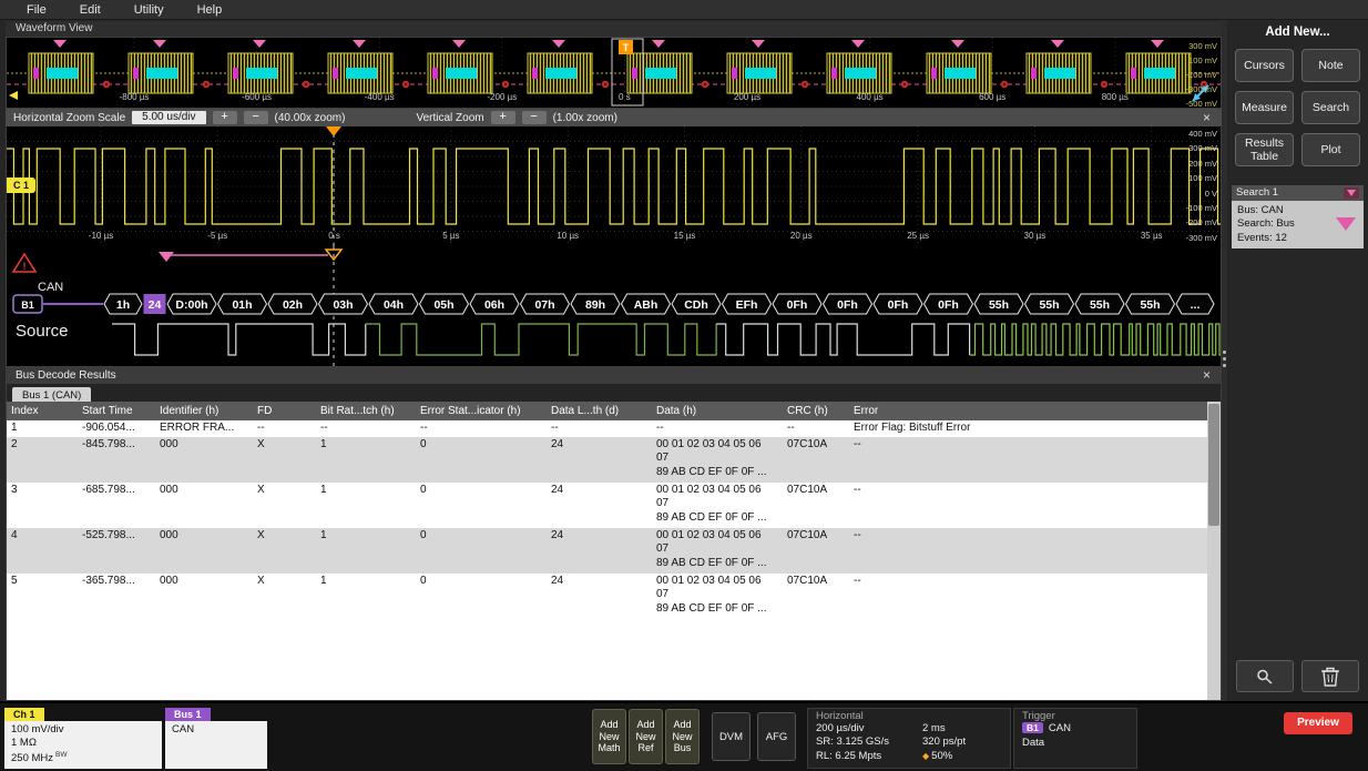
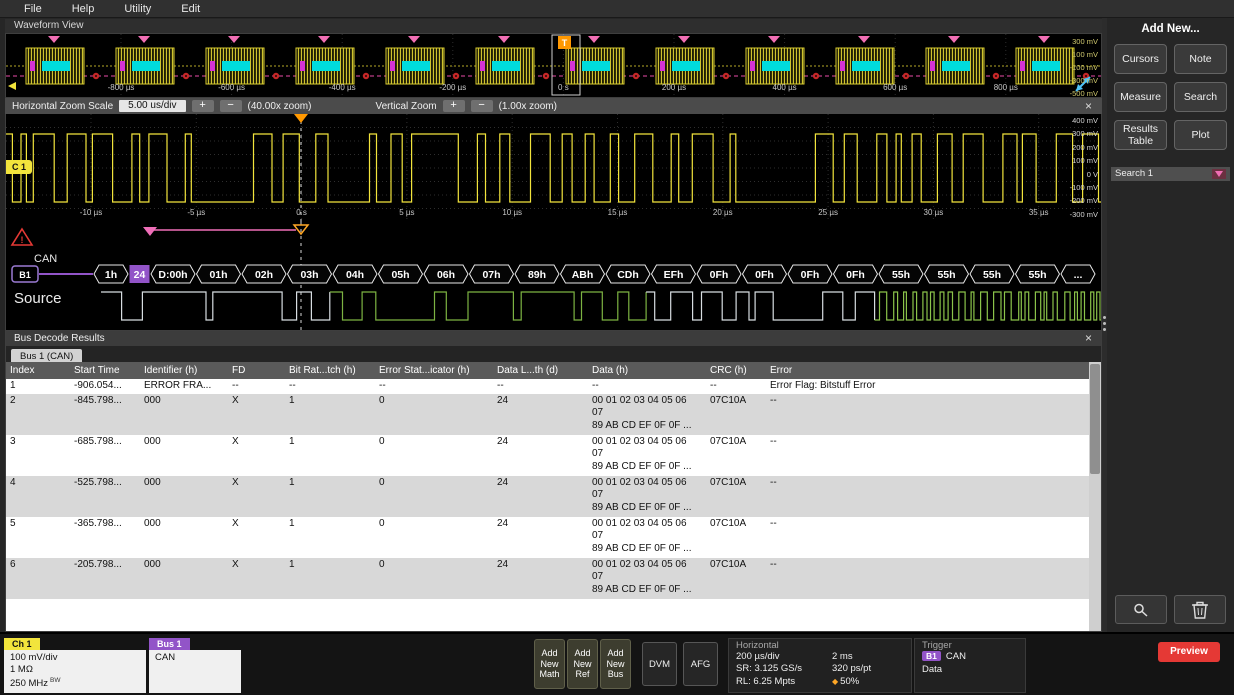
  File
- Edit
+ Help
  Utility
- Help
+ Edit
  Waveform View
  T
  -800 µs
  -600 µs
  -400 µs
  -200 µs
  0 s
  200 µs
  400 µs
  600 µs
  800 µs
  300 mV
  100 mV
  -100 mV
  -300 mV
  -500 mV
  Horizontal Zoom Scale
  5.00 us/div
  +
  −
  (40.00x zoom)
  Vertical Zoom
  +
  −
  (1.00x zoom)
  ×
  C 1
  -10 µs
  -5 µs
  0 s
  5 µs
  10 µs
  15 µs
  20 µs
  25 µs
  30 µs
  35 µs
  400 mV
  300 mV
  200 mV
  100 mV
  0 V
  -100 mV
  -200 mV
  -300 mV
  !
  CAN
  B1
  1h
  24
  D:00h
  01h
  02h
  03h
  04h
  05h
  06h
  07h
  89h
  ABh
  CDh
  EFh
  0Fh
  0Fh
  0Fh
  0Fh
  55h
  55h
  55h
  55h
  ...
  Source
  Bus Decode Results
  ×
  Bus 1 (CAN)
  Index	Start Time	Identifier (h)	FD	Bit Rat...tch (h)	Error Stat...icator (h)	Data L...th (d)	Data (h)	CRC (h)	Error
  1	-906.054...	ERROR FRA...	--	--	--	--	--	--	Error Flag: Bitstuff Error
  2	-845.798...	000	X	1	0	24	00 01 02 03 04 05 06 07 89 AB CD EF 0F 0F ...	07C10A	--
  3	-685.798...	000	X	1	0	24	00 01 02 03 04 05 06 07 89 AB CD EF 0F 0F ...	07C10A	--
  4	-525.798...	000	X	1	0	24	00 01 02 03 04 05 06 07 89 AB CD EF 0F 0F ...	07C10A	--
  5	-365.798...	000	X	1	0	24	00 01 02 03 04 05 06 07 89 AB CD EF 0F 0F ...	07C10A	--
+ 6	-205.798...	000	X	1	0	24	00 01 02 03 04 05 06 07 89 AB CD EF 0F 0F ...	07C10A	--
  Add New...
  Cursors
  Note
  Measure
  Search
  Results Table
  Plot
  Search 1
- Bus: CAN
- Search: Bus
- Events: 12
  Ch 1
  100 mV/div
  1 MΩ
  250 MHz
  Bus 1
  CAN
  Add New Math
  Add New Ref
  Add New Bus
  DVM
  AFG
  Horizontal
  200 µs/div
  2 ms
  SR: 3.125 GS/s
  320 ps/pt
  RL: 6.25 Mpts
  ◆ 50%
  Trigger
  B1 CAN
  Data
  Preview
